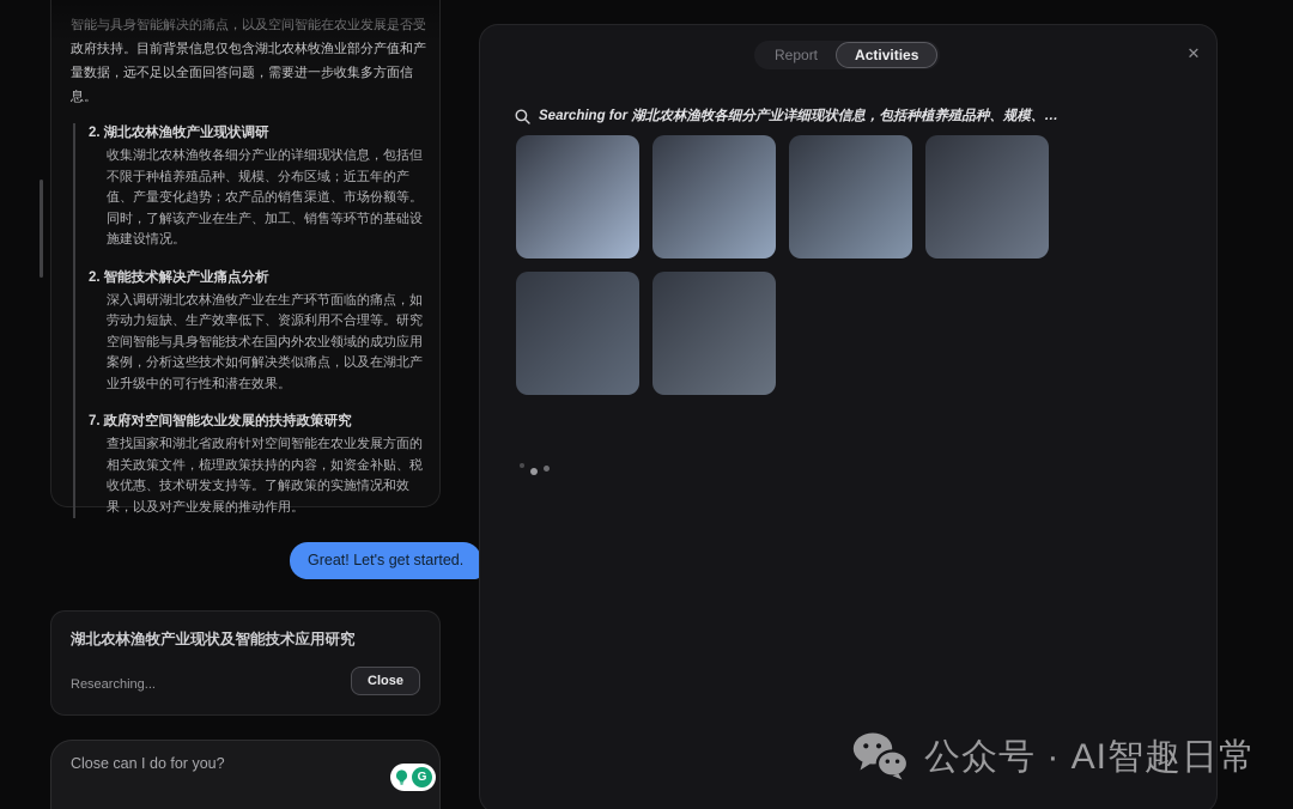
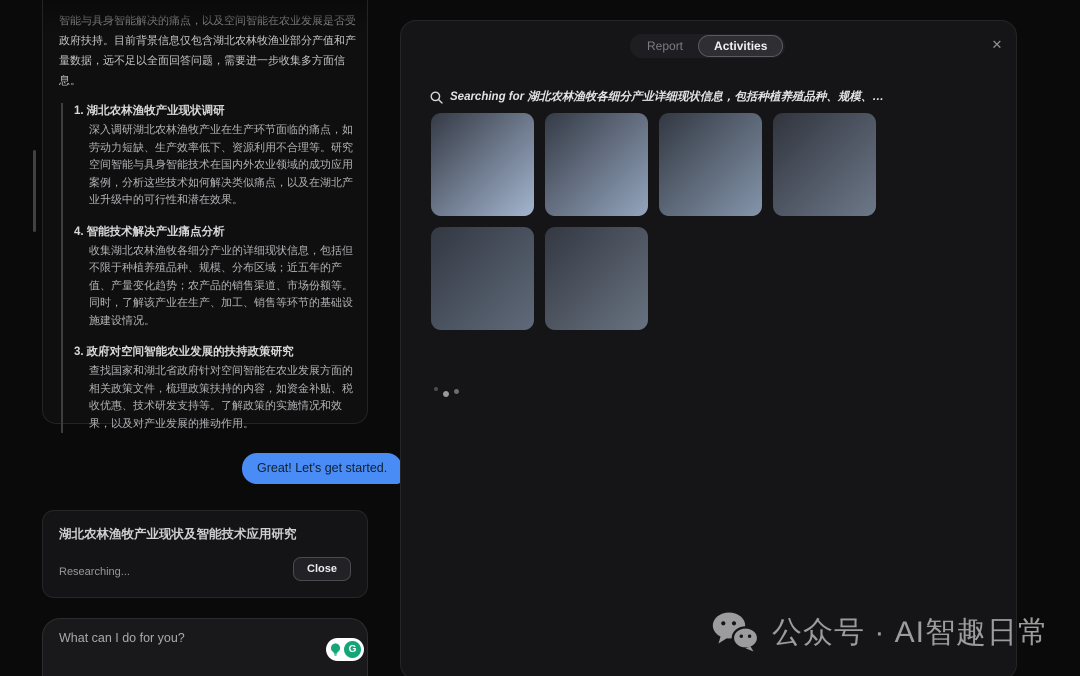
- 2. 湖北农林渔牧产业现状调研
+ 1. 湖北农林渔牧产业现状调研
- 收集湖北农林渔牧各细分产业的详细现状信息，包括但不限于种植养殖品种、规模、分布区域；近五年的产值、产量变化趋势；农产品的销售渠道、市场份额等。同时，了解该产业在生产、加工、销售等环节的基础设施建设情况。
+ 深入调研湖北农林渔牧产业在生产环节面临的痛点，如劳动力短缺、生产效率低下、资源利用不合理等。研究空间智能与具身智能技术在国内外农业领域的成功应用案例，分析这些技术如何解决类似痛点，以及在湖北产业升级中的可行性和潜在效果。
- 2. 智能技术解决产业痛点分析
+ 4. 智能技术解决产业痛点分析
- 深入调研湖北农林渔牧产业在生产环节面临的痛点，如劳动力短缺、生产效率低下、资源利用不合理等。研究空间智能与具身智能技术在国内外农业领域的成功应用案例，分析这些技术如何解决类似痛点，以及在湖北产业升级中的可行性和潜在效果。
+ 收集湖北农林渔牧各细分产业的详细现状信息，包括但不限于种植养殖品种、规模、分布区域；近五年的产值、产量变化趋势；农产品的销售渠道、市场份额等。同时，了解该产业在生产、加工、销售等环节的基础设施建设情况。
- 7. 政府对空间智能农业发展的扶持政策研究
+ 3. 政府对空间智能农业发展的扶持政策研究
  查找国家和湖北省政府针对空间智能在农业发展方面的相关政策文件，梳理政策扶持的内容，如资金补贴、税收优惠、技术研发支持等。了解政策的实施情况和效果，以及对产业发展的推动作用。
  Great! Let's get started.
  湖北农林渔牧产业现状及智能技术应用研究
  Researching...
  Close
- Close can I do for you?
+ What can I do for you?
  G
  Report
  Activities
  ✕
  Searching for 湖北农林渔牧各细分产业详细现状信息，包括种植养殖品种、规模、…
  公众号 · AI智趣日常
